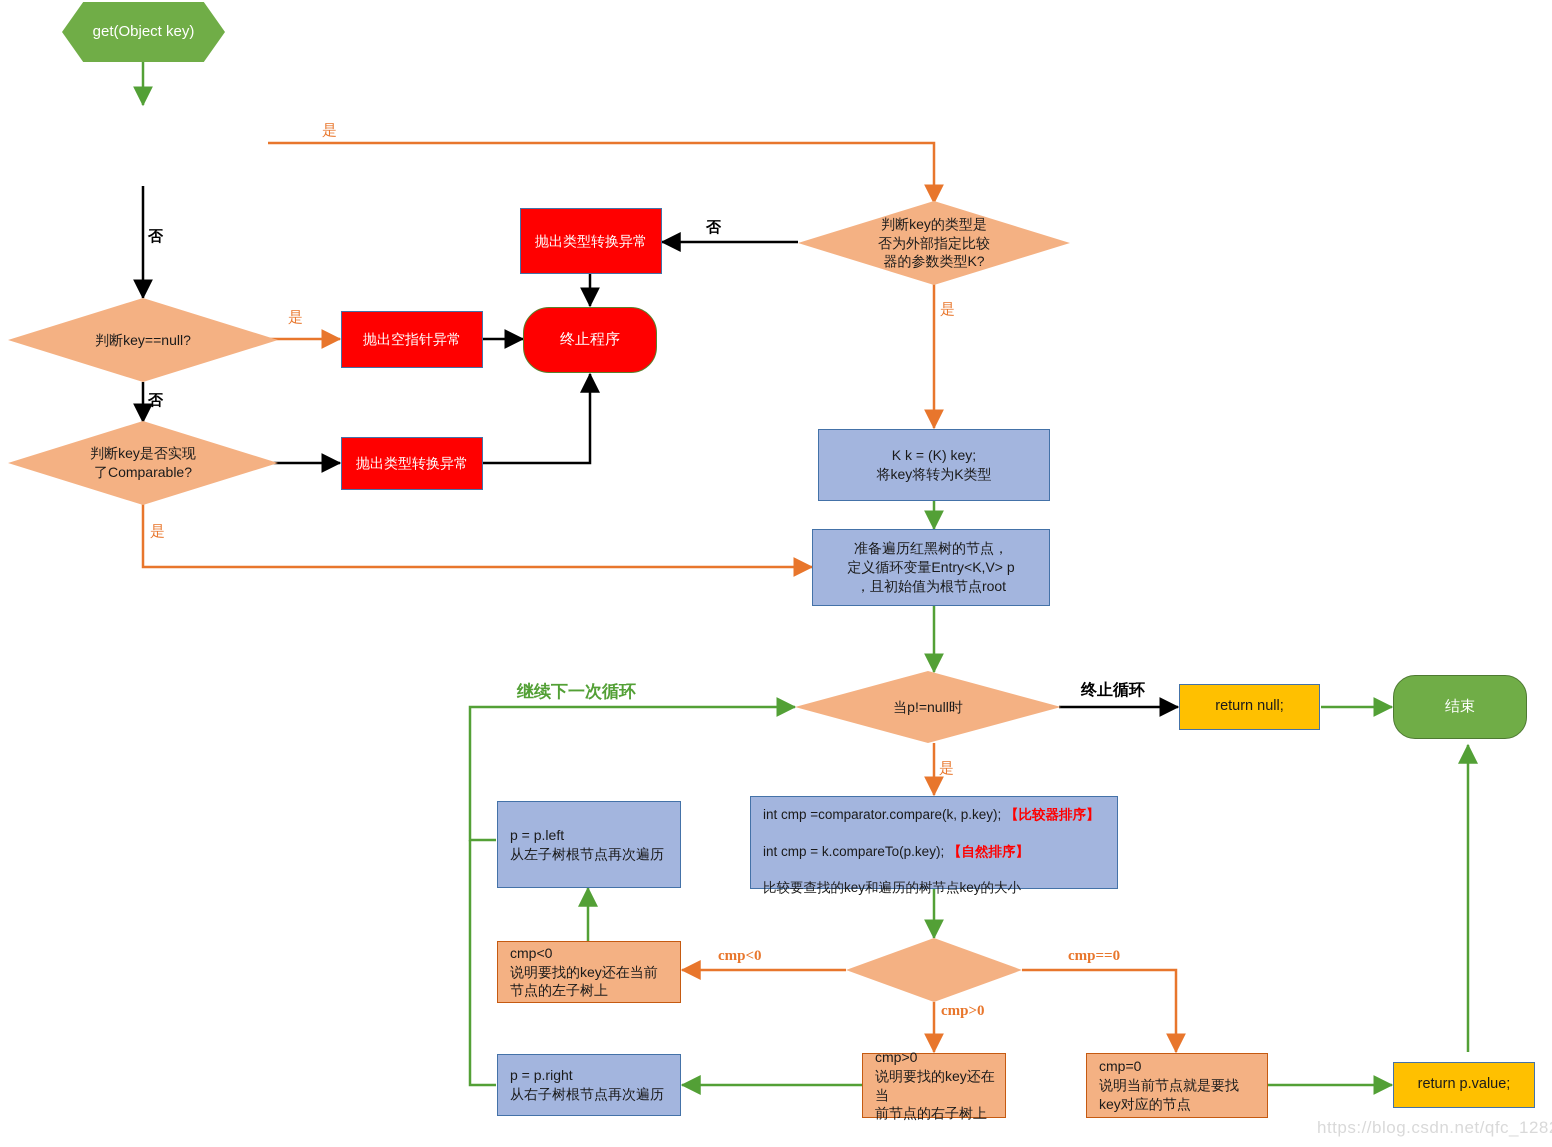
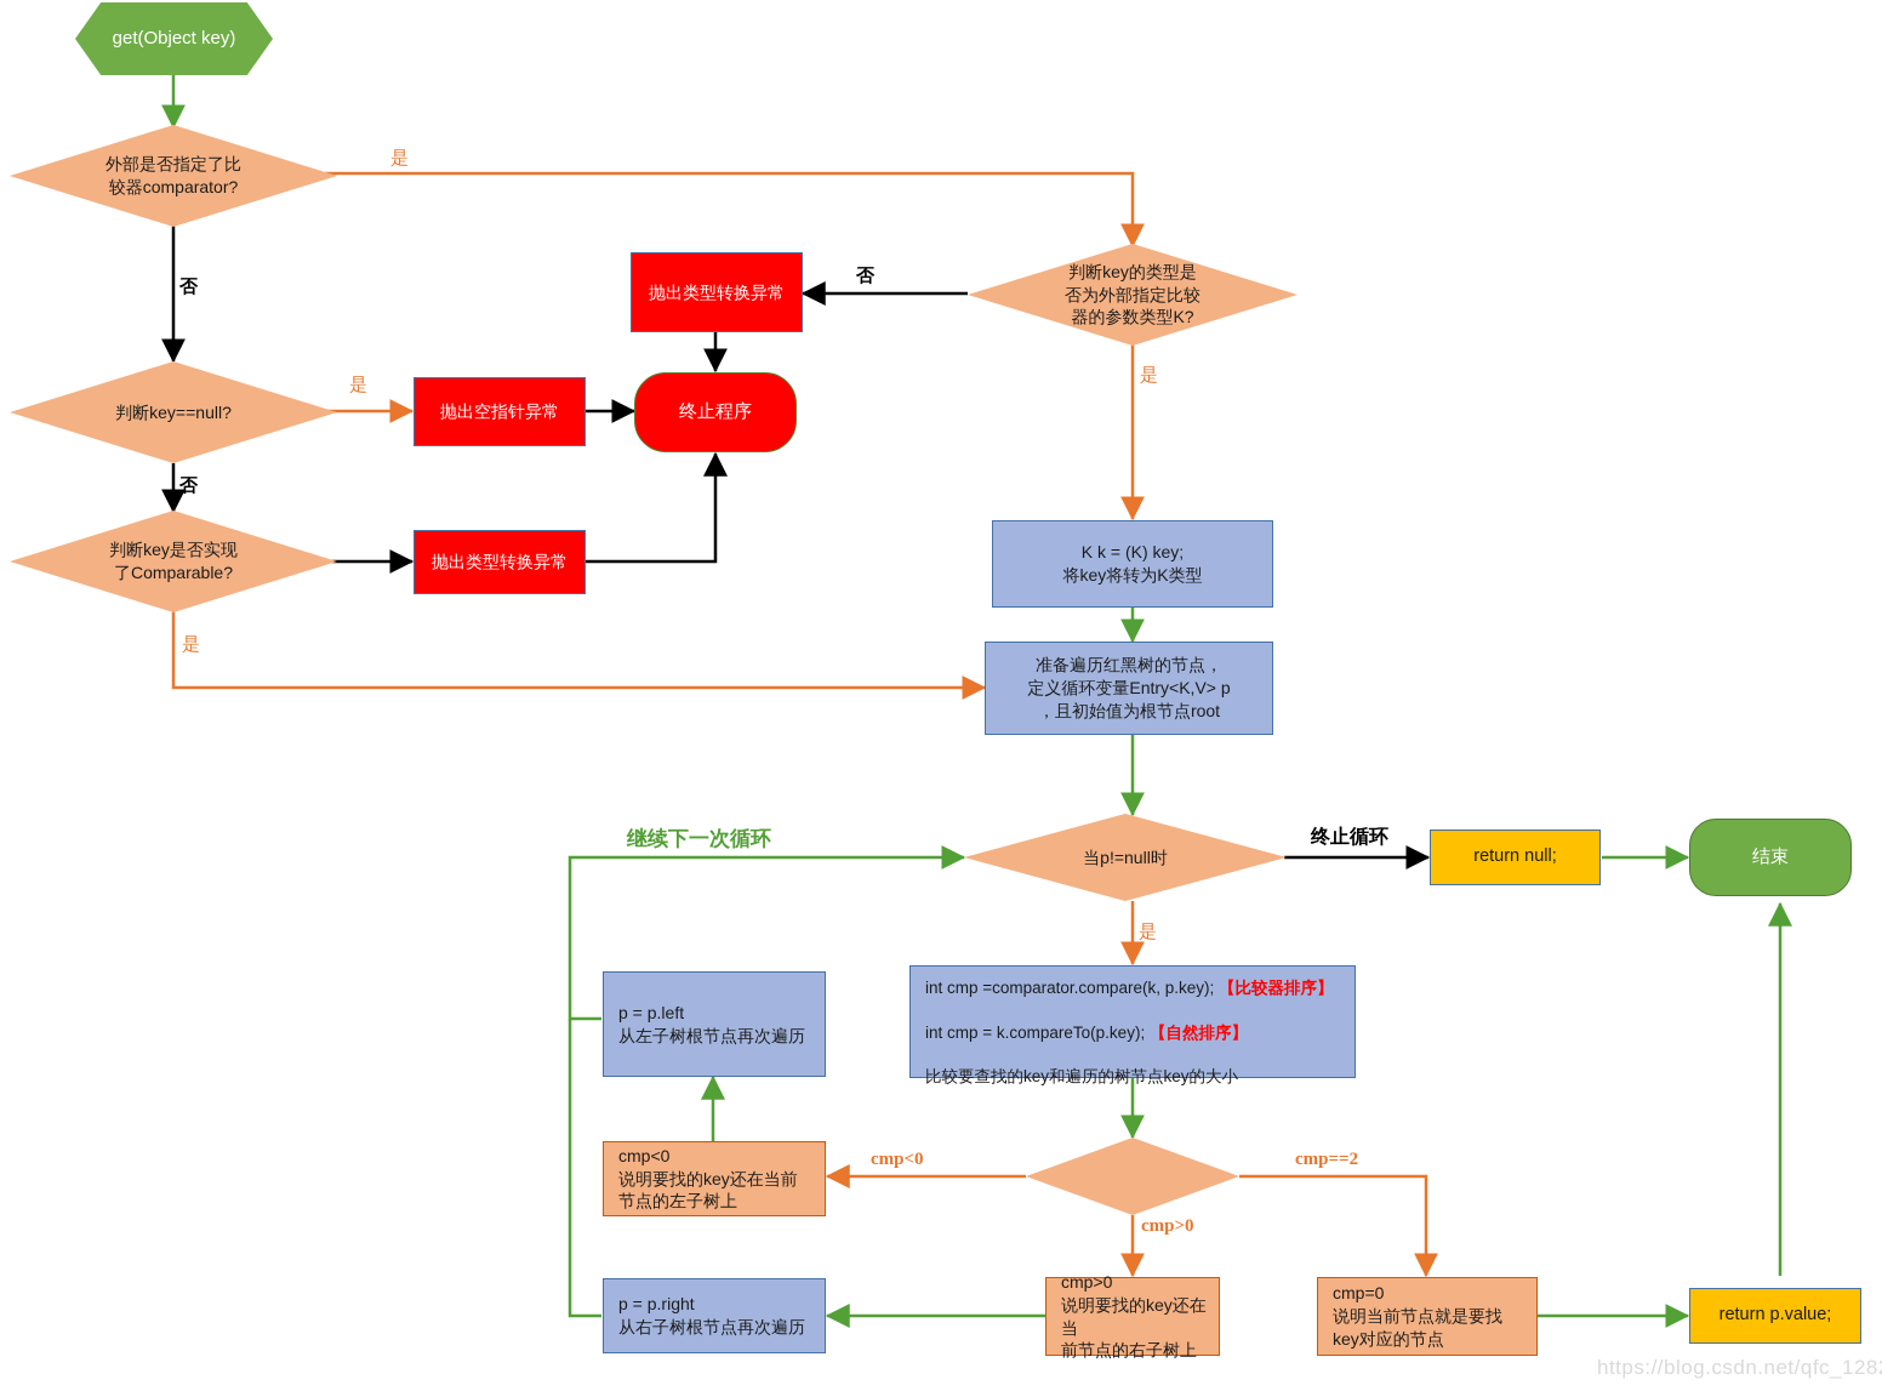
  get(Object key)
+ 外部是否指定了比
+ 较器comparator?
  判断key==null?
  判断key是否实现
  了Comparable?
  判断key的类型是
  否为外部指定比较
  器的参数类型K?
  抛出类型转换异常
  抛出空指针异常
  抛出类型转换异常
  终止程序
  K k = (K) key;
  将key将转为K类型
  准备遍历红黑树的节点，
  定义循环变量Entry<K,V> p
  ，且初始值为根节点root
  当p!=null时
  return null;
  结束
  int cmp =comparator.compare(k, p.key); 【比较器排序】
  int cmp = k.compareTo(p.key); 【自然排序】
  比较要查找的key和遍历的树节点key的大小
  p = p.left
  从左子树根节点再次遍历
  cmp<0
  说明要找的key还在当前
  节点的左子树上
  p = p.right
  从右子树根节点再次遍历
  cmp>0
  说明要找的key还在当
  前节点的右子树上
  cmp=0
  说明当前节点就是要找
  key对应的节点
  return p.value;
  是
  否
  是
  否
  是
  否
  是
  是
  终止循环
  继续下一次循环
  cmp<0
  cmp>0
- cmp==0
+ cmp==2
  https://blog.csdn.net/qfc_128
